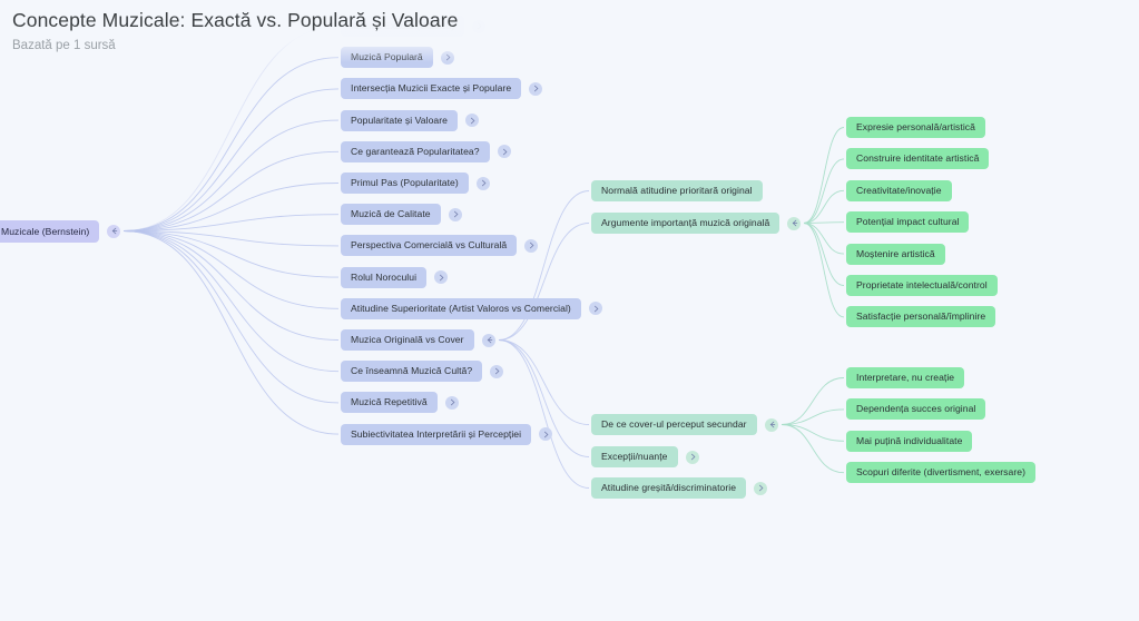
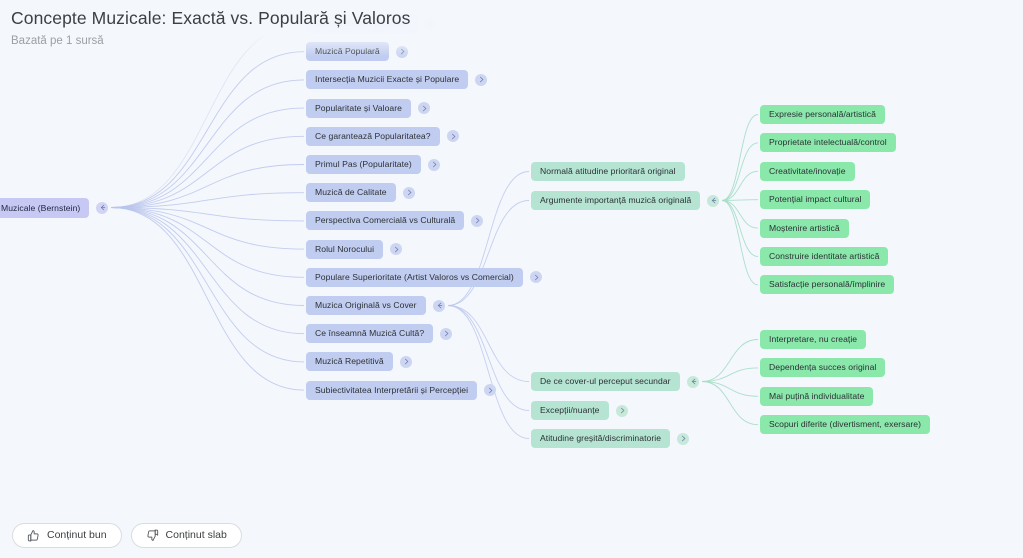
  Muzicale (Bernstein)
  Intersecția Muzicii Exacte și Populare
  Popularitate și Valoare
  Ce garantează Popularitatea?
  Primul Pas (Popularitate)
  Muzică de Calitate
  Perspectiva Comercială vs Culturală
  Rolul Norocului
- Atitudine Superioritate (Artist Valoros vs Comercial)
+ Populare Superioritate (Artist Valoros vs Comercial)
  Muzica Originală vs Cover
  Ce înseamnă Muzică Cultă?
  Muzică Repetitivă
  Subiectivitatea Interpretării și Percepției
  Normală atitudine prioritară original
  Argumente importanță muzică originală
  De ce cover-ul perceput secundar
  Excepții/nuanțe
  Atitudine greșită/discriminatorie
  Expresie personală/artistică
- Construire identitate artistică
+ Proprietate intelectuală/control
  Creativitate/inovație
  Potențial impact cultural
  Moștenire artistică
- Proprietate intelectuală/control
+ Construire identitate artistică
  Satisfacție personală/împlinire
  Interpretare, nu creație
  Dependența succes original
  Mai puțină individualitate
  Scopuri diferite (divertisment, exersare)
- Concepte Muzicale: Exactă vs. Populară și Valoare
+ Concepte Muzicale: Exactă vs. Populară și Valoros
  Bazată pe 1 sursă
+ Conținut bun
+ Conținut slab
